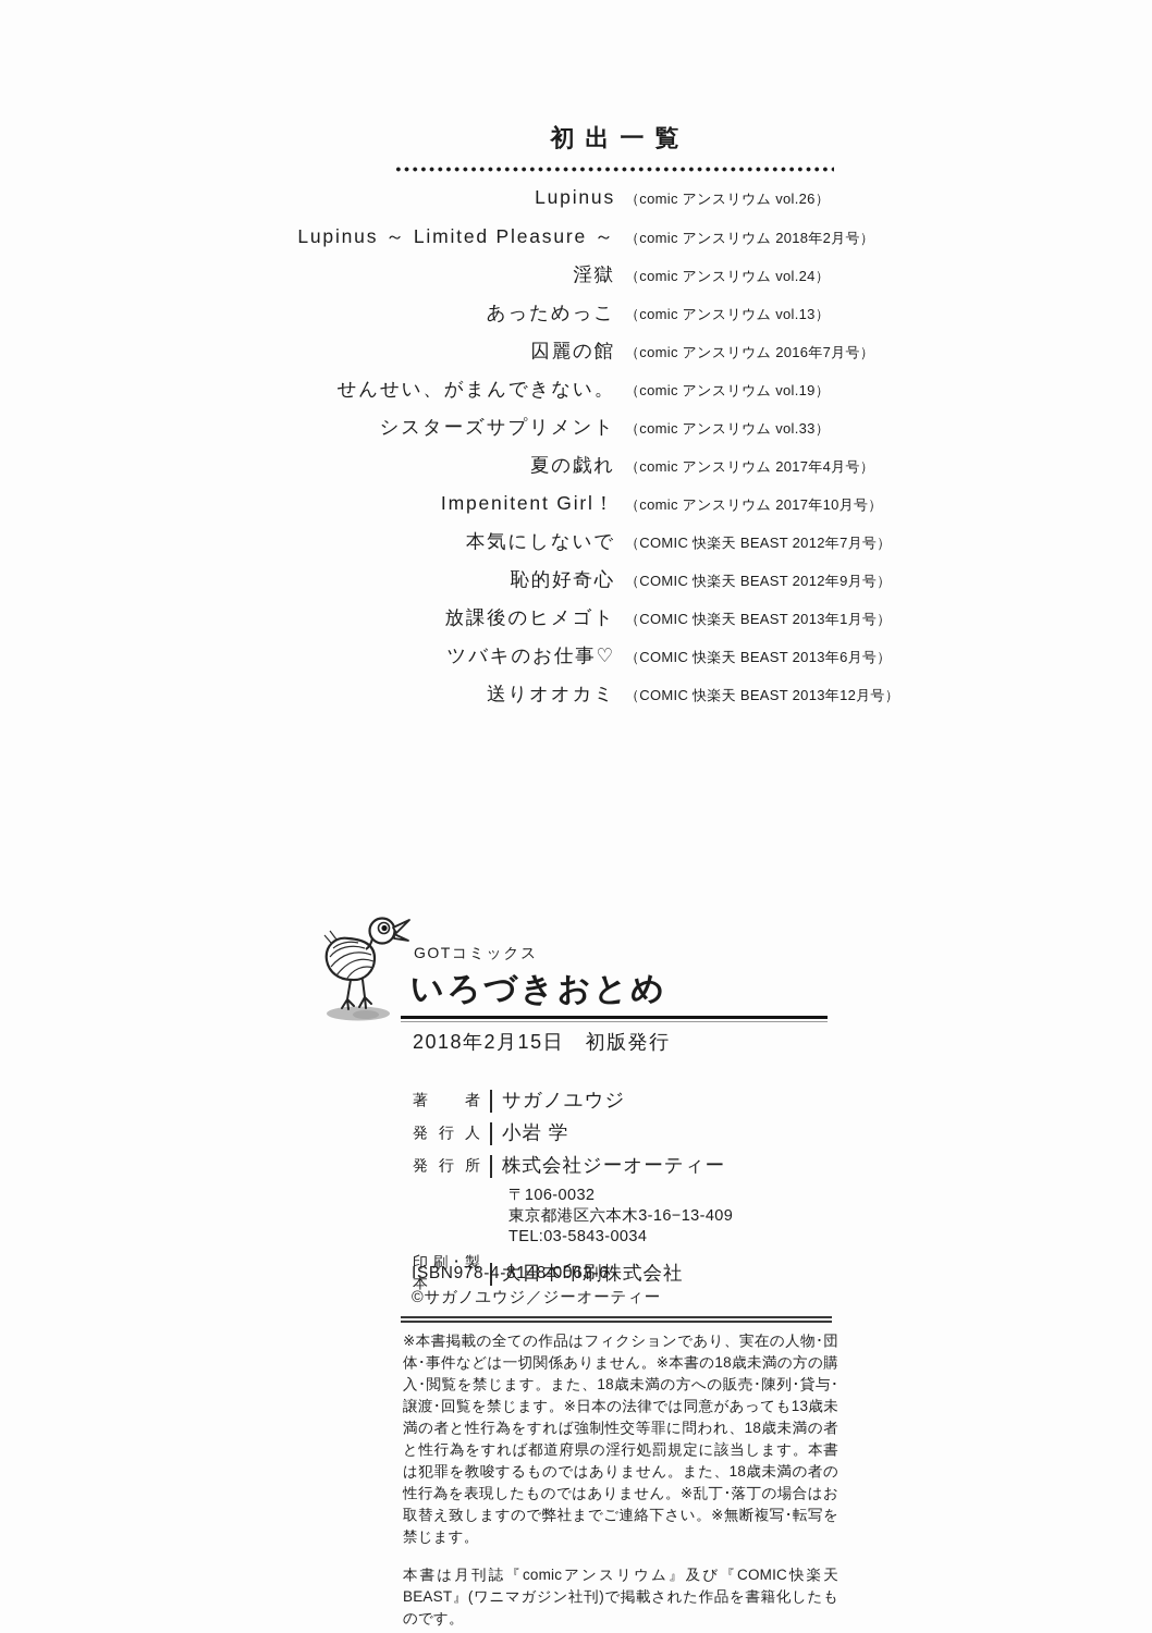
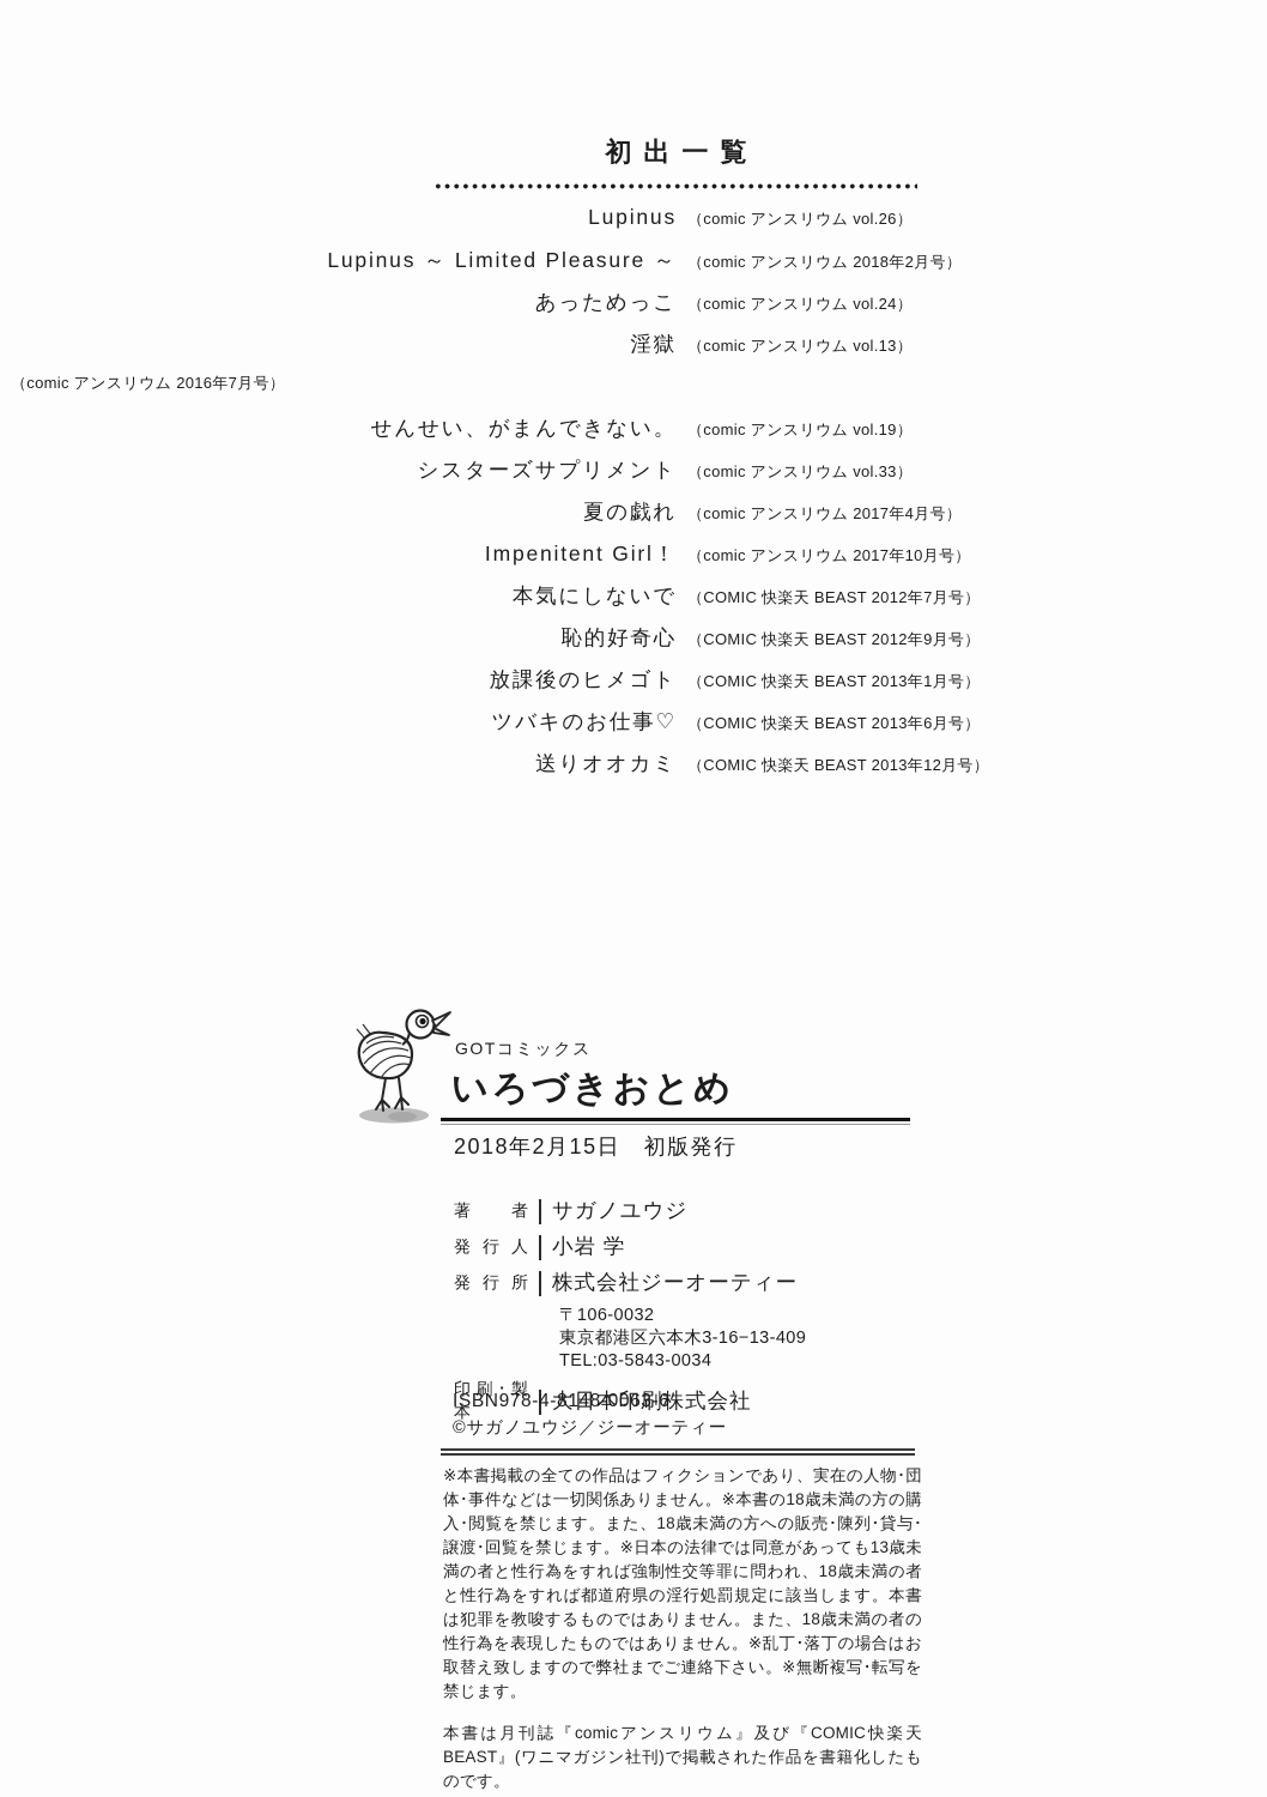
  初出一覧
  Lupinus
  （comic アンスリウム vol.26）
  Lupinus ～ Limited Pleasure ～
  （comic アンスリウム 2018年2月号）
- 淫獄
+ あっためっこ
  （comic アンスリウム vol.24）
- あっためっこ
+ 淫獄
  （comic アンスリウム vol.13）
- 囚麗の館
  （comic アンスリウム 2016年7月号）
  せんせい、がまんできない。
  （comic アンスリウム vol.19）
  シスターズサプリメント
  （comic アンスリウム vol.33）
  夏の戯れ
  （comic アンスリウム 2017年4月号）
  Impenitent Girl！
  （comic アンスリウム 2017年10月号）
  本気にしないで
  （COMIC 快楽天 BEAST 2012年7月号）
  恥的好奇心
  （COMIC 快楽天 BEAST 2012年9月号）
  放課後のヒメゴト
  （COMIC 快楽天 BEAST 2013年1月号）
  ツバキのお仕事♡
  （COMIC 快楽天 BEAST 2013年6月号）
  送りオオカミ
  （COMIC 快楽天 BEAST 2013年12月号）
  GOTコミックス
  いろづきおとめ
  2018年2月15日 初版発行
  著者
  サガノユウジ
  発行人
  小岩 学
  発行所
  株式会社ジーオーティー
  〒106-0032
  東京都港区六本木3-16−13-409
  TEL:03-5843-0034
  印刷･製本
  大日本印刷株式会社
  ISBN978-4-8148-0063-6
  ©サガノユウジ／ジーオーティー
  ※本書掲載の全ての作品はフィクションであり、実在の人物･団体･事件などは一切関係ありません。※本書の18歳未満の方の購入･閲覧を禁じます。また、18歳未満の方への販売･陳列･貸与･譲渡･回覧を禁じます。※日本の法律では同意があっても13歳未満の者と性行為をすれば強制性交等罪に問われ、18歳未満の者と性行為をすれば都道府県の淫行処罰規定に該当します。本書は犯罪を教唆するものではありません。また、18歳未満の者の性行為を表現したものではありません。※乱丁･落丁の場合はお取替え致しますので弊社までご連絡下さい。※無断複写･転写を禁じます。
  本書は月刊誌『comicアンスリウム』及び『COMIC快楽天BEAST』(ワニマガジン社刊)で掲載された作品を書籍化したものです。
